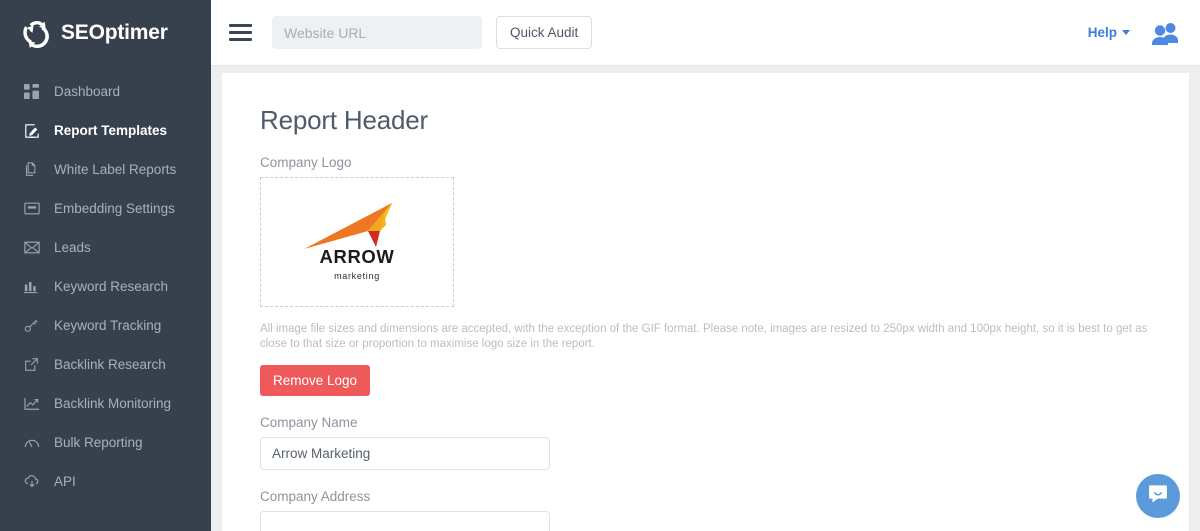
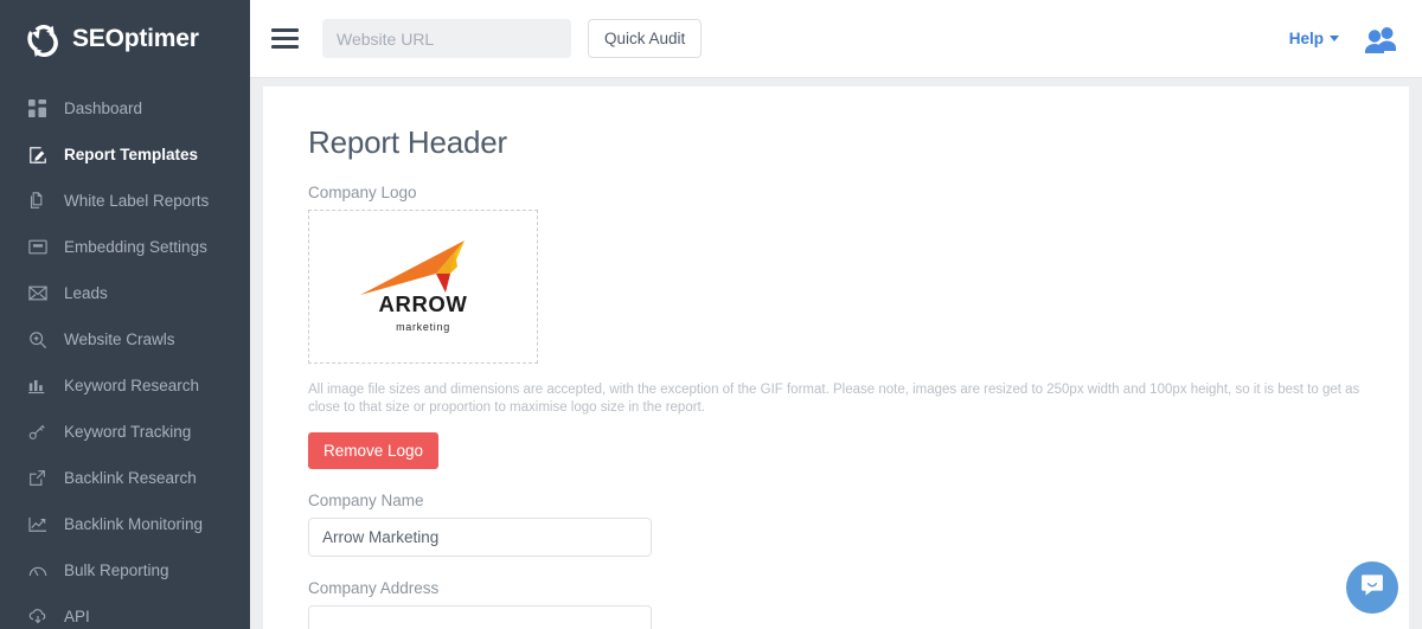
  SEOptimer
  Dashboard
  Report Templates
  White Label Reports
  Embedding Settings
  Leads
+ Website Crawls
  Keyword Research
  Keyword Tracking
  Backlink Research
  Backlink Monitoring
  Bulk Reporting
  API
  Website URL
  Quick Audit
  Help
  Report Header
  Company Logo
  ARROW
  marketing
  All image file sizes and dimensions are accepted, with the exception of the GIF format. Please note, images are resized to 250px width and 100px height, so it is best to get as close to that size or proportion to maximise logo size in the report.
  Remove Logo
  Company Name
  Arrow Marketing
  Company Address
